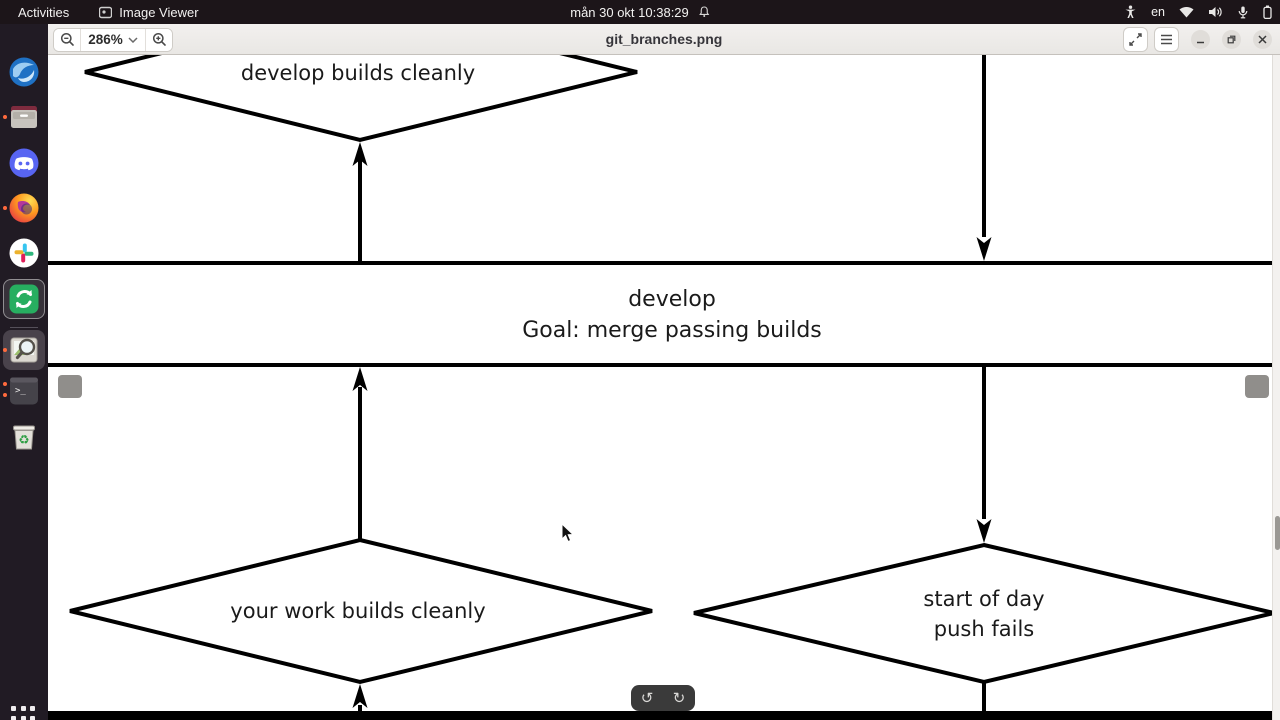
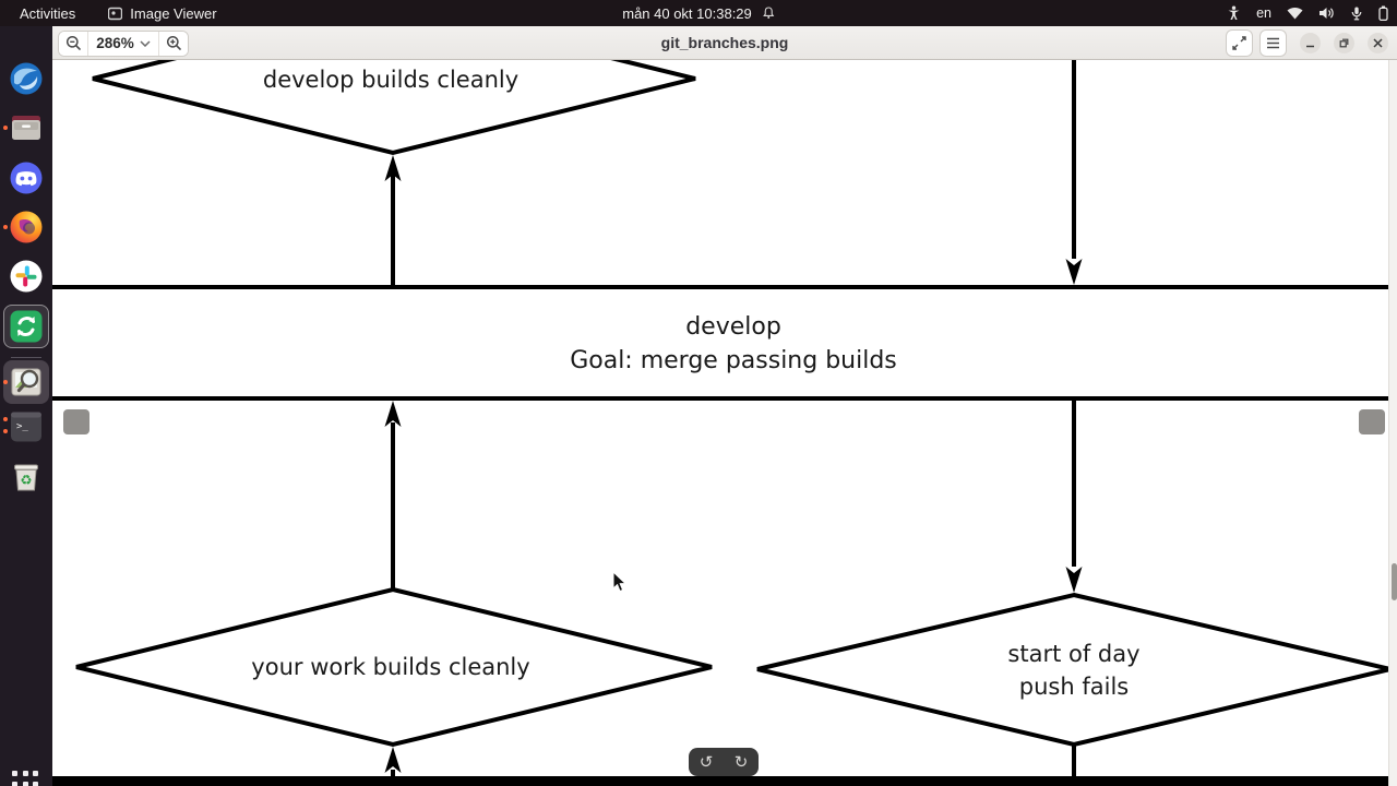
  Activities
  Image Viewer
- mån 30 okt 10:38:29
+ mån 40 okt 10:38:29
  en
  >_
  ♻
  286%
  git_branches.png
  develop builds cleanly
  develop
  Goal: merge passing builds
  your work builds cleanly
  start of day
  push fails
  ↺
  ↻
